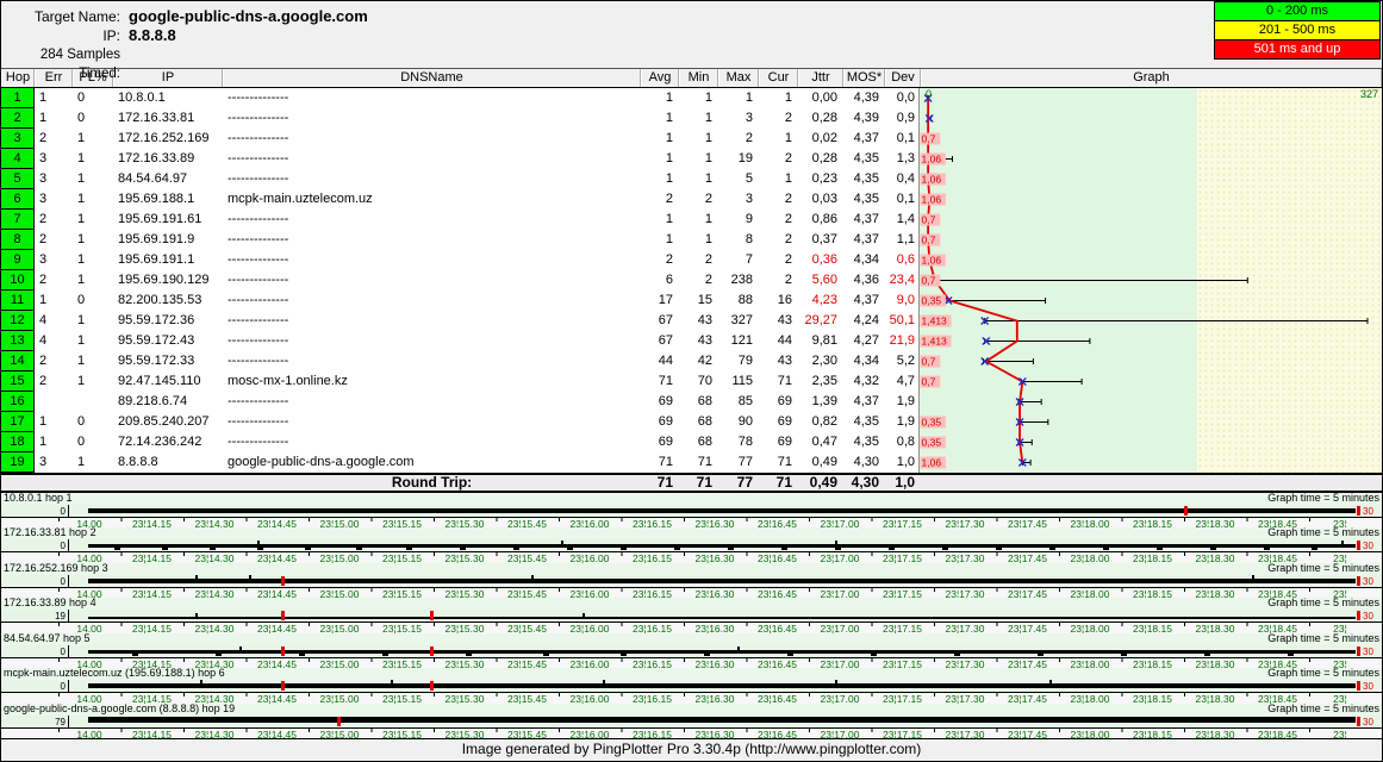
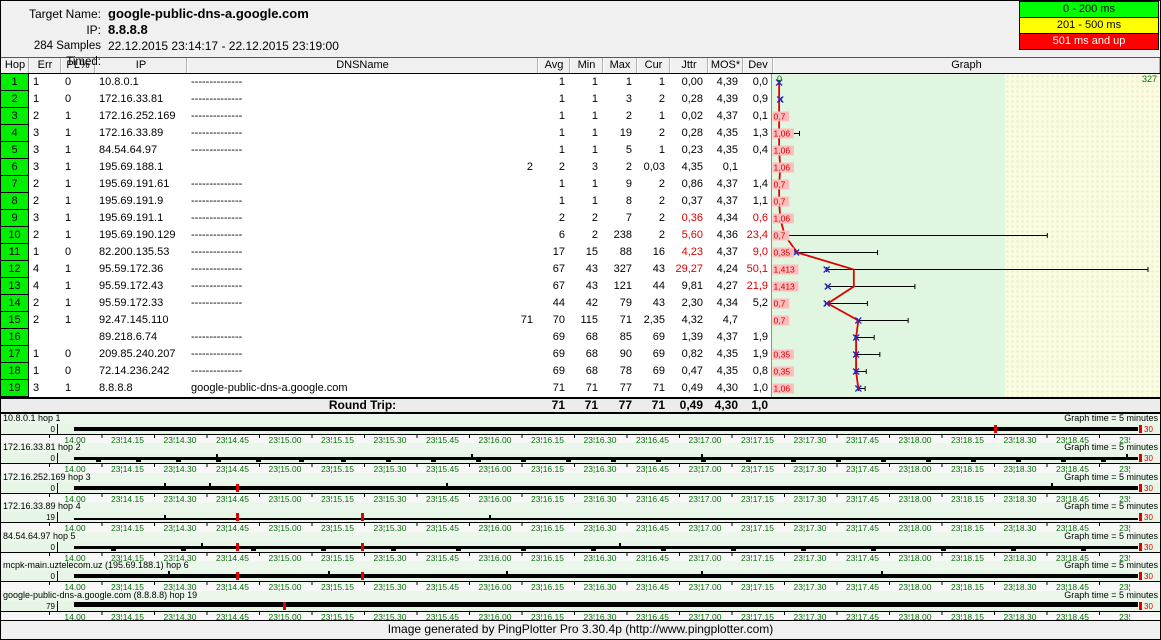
  Target Name:
  google-public-dns-a.google.com
  IP:
  8.8.8.8
  284 Samples Timed:
+ 22.12.2015 23:14:17 - 22.12.2015 23:19:00
  0 - 200 ms
  201 - 500 ms
  501 ms and up
  Hop
  Err
  PL%
  IP
  DNSName
  Avg
  Min
  Max
  Cur
  Jttr
  MOS*
  Dev
  Graph
  1
  1
  0
  10.8.0.1
  --------------
  1
  1
  1
  1
  0,00
  4,39
  0,0
  2
  1
  0
  172.16.33.81
  --------------
  1
  1
  3
  2
  0,28
  4,39
  0,9
  3
  2
  1
  172.16.252.169
  --------------
  1
  1
  2
  1
  0,02
  4,37
  0,1
  4
  3
  1
  172.16.33.89
  --------------
  1
  1
  19
  2
  0,28
  4,35
  1,3
  5
  3
  1
  84.54.64.97
  --------------
  1
  1
  5
  1
  0,23
  4,35
  0,4
  6
  3
  1
  195.69.188.1
- mcpk-main.uztelecom.uz
  2
  2
  3
  2
  0,03
  4,35
  0,1
  7
  2
  1
  195.69.191.61
  --------------
  1
  1
  9
  2
  0,86
  4,37
  1,4
  8
  2
  1
  195.69.191.9
  --------------
  1
  1
  8
  2
  0,37
  4,37
  1,1
  9
  3
  1
  195.69.191.1
  --------------
  2
  2
  7
  2
  0,36
  4,34
  0,6
  10
  2
  1
  195.69.190.129
  --------------
  6
  2
  238
  2
  5,60
  4,36
  23,4
  11
  1
  0
  82.200.135.53
  --------------
  17
  15
  88
  16
  4,23
  4,37
  9,0
  12
  4
  1
  95.59.172.36
  --------------
  67
  43
  327
  43
  29,27
  4,24
  50,1
  13
  4
  1
  95.59.172.43
  --------------
  67
  43
  121
  44
  9,81
  4,27
  21,9
  14
  2
  1
  95.59.172.33
  --------------
  44
  42
  79
  43
  2,30
  4,34
  5,2
  15
  2
  1
  92.47.145.110
- mosc-mx-1.online.kz
  71
  70
  115
  71
  2,35
  4,32
  4,7
  16
  89.218.6.74
  --------------
  69
  68
  85
  69
  1,39
  4,37
  1,9
  17
  1
  0
  209.85.240.207
  --------------
  69
  68
  90
  69
  0,82
  4,35
  1,9
  18
  1
  0
  72.14.236.242
  --------------
  69
  68
  78
  69
  0,47
  4,35
  0,8
  19
  3
  1
  8.8.8.8
  google-public-dns-a.google.com
  71
  71
  77
  71
  0,49
  4,30
  1,0
  0
  327
  0,7
  1,06
  1,06
  1,06
  0,7
  0,7
  1,06
  0,7
  0,35
  1,413
  1,413
  0,7
  0,7
  0,35
  0,35
  1,06
  Round Trip:
  71
  71
  77
  71
  0,49
  4,30
  1,0
  10.8.0.1 hop 1
  Graph time = 5 minutes
  0
  30
  14.00
  23¦14.15
  23¦14.30
  23¦14.45
  23¦15.00
  23¦15.15
  23¦15.30
  23¦15.45
  23¦16.00
  23¦16.15
  23¦16.30
  23¦16.45
  23¦17.00
  23¦17.15
  23¦17.30
  23¦17.45
  23¦18.00
  23¦18.15
  23¦18.30
  23¦18.45
  23¦
  172.16.33.81 hop 2
  Graph time = 5 minutes
  0
  30
  14.00
  23¦14.15
  23¦14.30
  23¦14.45
  23¦15.00
  23¦15.15
  23¦15.30
  23¦15.45
  23¦16.00
  23¦16.15
  23¦16.30
  23¦16.45
  23¦17.00
  23¦17.15
  23¦17.30
  23¦17.45
  23¦18.00
  23¦18.15
  23¦18.30
  23¦18.45
  23¦
  172.16.252.169 hop 3
  Graph time = 5 minutes
  0
  30
  14.00
  23¦14.15
  23¦14.30
  23¦14.45
  23¦15.00
  23¦15.15
  23¦15.30
  23¦15.45
  23¦16.00
  23¦16.15
  23¦16.30
  23¦16.45
  23¦17.00
  23¦17.15
  23¦17.30
  23¦17.45
  23¦18.00
  23¦18.15
  23¦18.30
  23¦18.45
  23¦
  172.16.33.89 hop 4
  Graph time = 5 minutes
  19
  30
  14.00
  23¦14.15
  23¦14.30
  23¦14.45
  23¦15.00
  23¦15.15
  23¦15.30
  23¦15.45
  23¦16.00
  23¦16.15
  23¦16.30
  23¦16.45
  23¦17.00
  23¦17.15
  23¦17.30
  23¦17.45
  23¦18.00
  23¦18.15
  23¦18.30
  23¦18.45
  23¦
  84.54.64.97 hop 5
  Graph time = 5 minutes
  0
  30
  14.00
  23¦14.15
  23¦14.30
  23¦14.45
  23¦15.00
  23¦15.15
  23¦15.30
  23¦15.45
  23¦16.00
  23¦16.15
  23¦16.30
  23¦16.45
  23¦17.00
  23¦17.15
  23¦17.30
  23¦17.45
  23¦18.00
  23¦18.15
  23¦18.30
  23¦18.45
  23¦
  mcpk-main.uztelecom.uz (195.69.188.1) hop 6
  Graph time = 5 minutes
  0
  30
  14.00
  23¦14.15
  23¦14.30
  23¦14.45
  23¦15.00
  23¦15.15
  23¦15.30
  23¦15.45
  23¦16.00
  23¦16.15
  23¦16.30
  23¦16.45
  23¦17.00
  23¦17.15
  23¦17.30
  23¦17.45
  23¦18.00
  23¦18.15
  23¦18.30
  23¦18.45
  23¦
  google-public-dns-a.google.com (8.8.8.8) hop 19
  Graph time = 5 minutes
  79
  30
  14.00
  23¦14.15
  23¦14.30
  23¦14.45
  23¦15.00
  23¦15.15
  23¦15.30
  23¦15.45
  23¦16.00
  23¦16.15
  23¦16.30
  23¦16.45
  23¦17.00
  23¦17.15
  23¦17.30
  23¦17.45
  23¦18.00
  23¦18.15
  23¦18.30
  23¦18.45
  23¦
  Image generated by PingPlotter Pro 3.30.4p (http://www.pingplotter.com)
